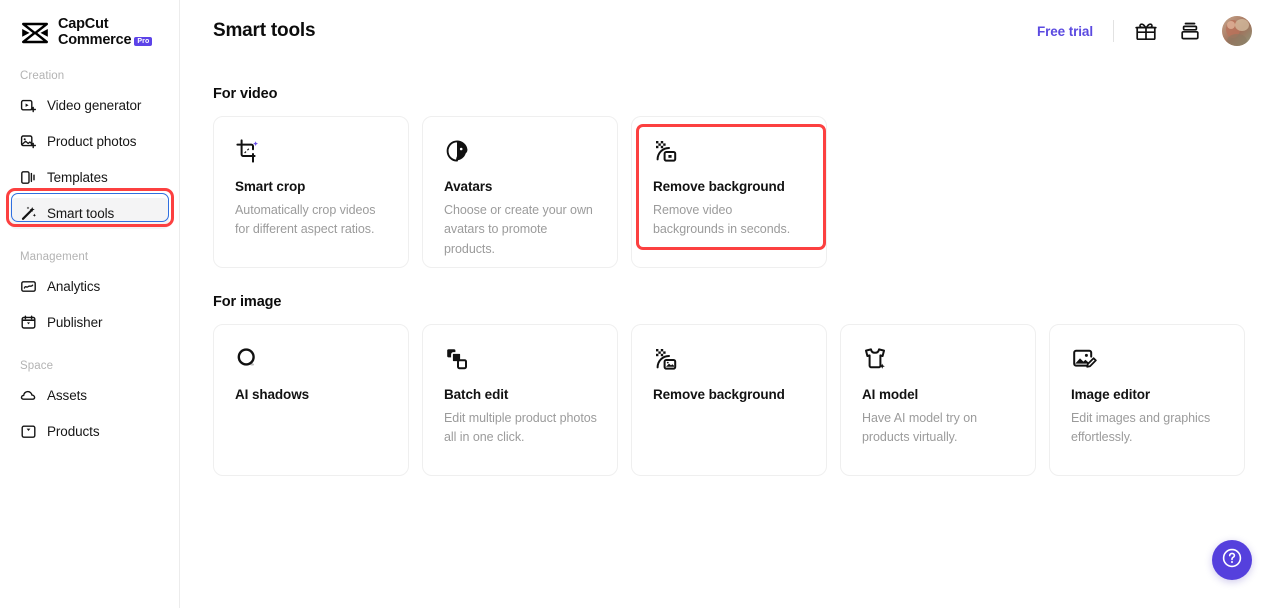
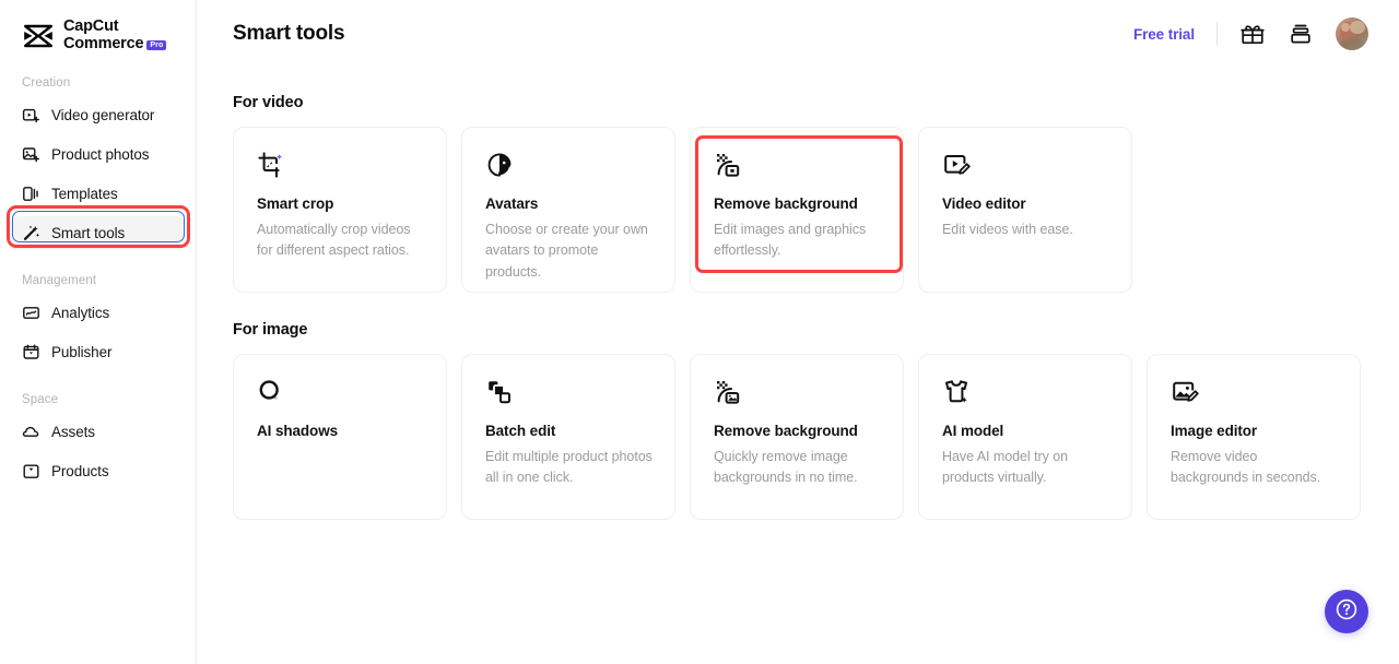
  CapCut
  Commerce
  Creation
  Video generator
  Product photos
  Templates
  Smart tools
  Management
  Analytics
  Publisher
  Space
  Assets
  Products
  Smart tools
  Free trial
  For video
  Smart crop
  Automatically crop videos for different aspect ratios.
  Avatars
  Choose or create your own avatars to promote products.
  Remove background
- Remove video backgrounds in seconds.
+ Edit images and graphics effortlessly.
+ Video editor
+ Edit videos with ease.
  For image
  AI shadows
  Batch edit
  Edit multiple product photos all in one click.
  Remove background
+ Quickly remove image backgrounds in no time.
  AI model
  Have AI model try on products virtually.
  Image editor
- Edit images and graphics effortlessly.
+ Remove video backgrounds in seconds.
